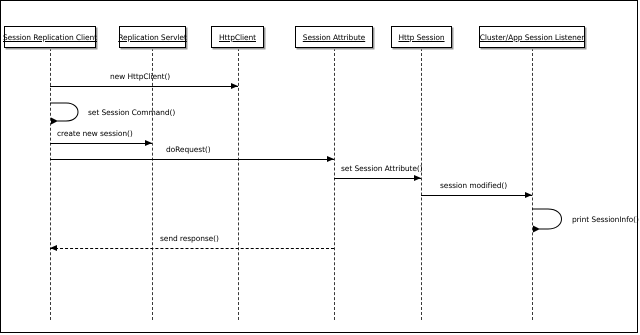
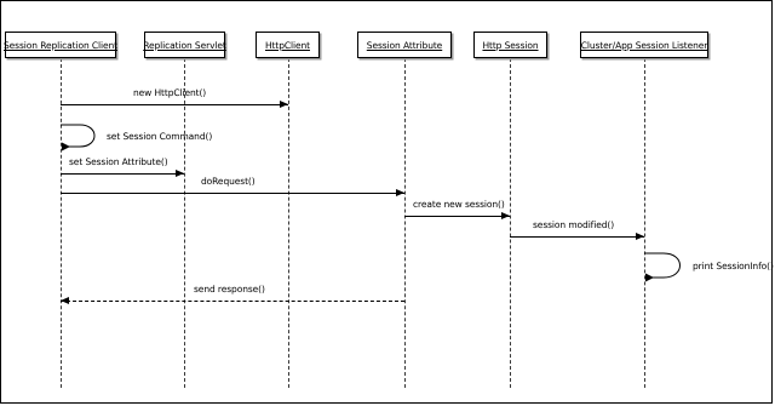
  Session Replication Client
  Replication Servlet
  HttpClient
  Session Attribute
  Http Session
  Cluster/App Session Listener
  new HttpClient()
  set Session Command()
- create new session()
+ set Session Attribute()
  doRequest()
- set Session Attribute()
+ create new session()
  session modified()
  print SessionInfo()
  send response()
